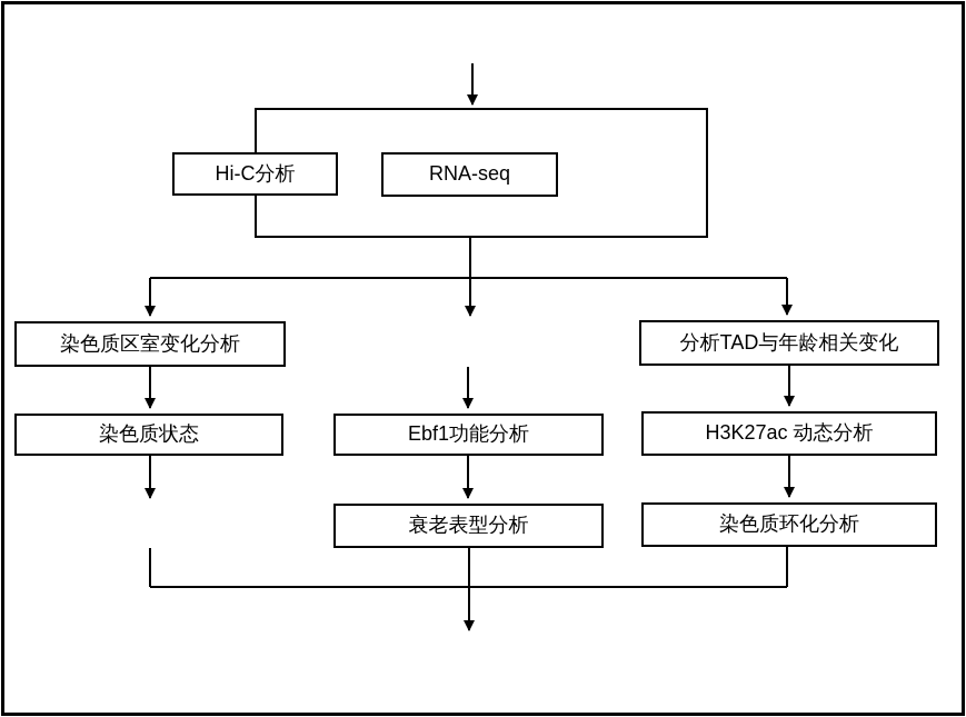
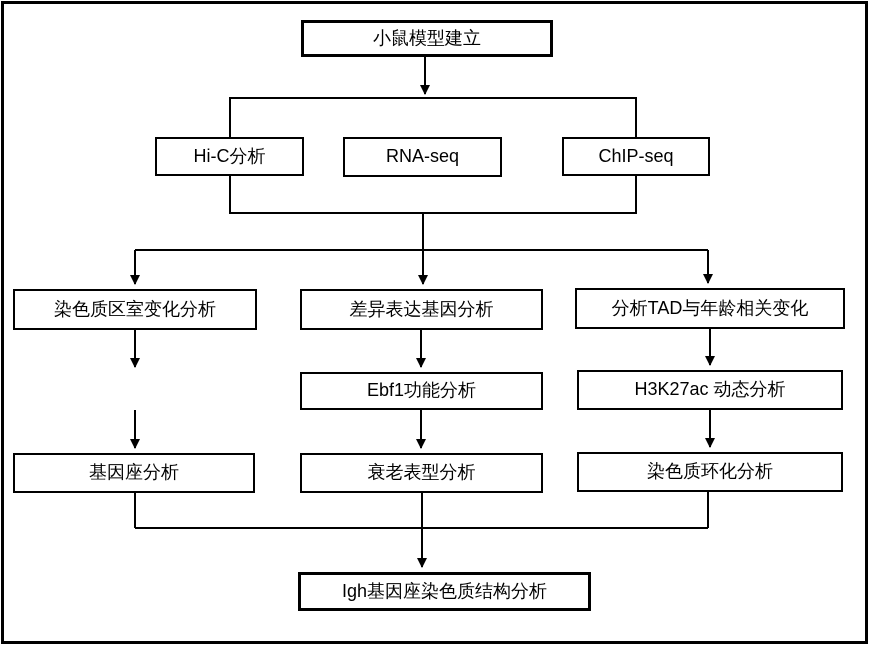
+ 小鼠模型建立
  Hi-C分析
  RNA-seq
+ ChIP-seq
  染色质区室变化分析
+ 差异表达基因分析
  分析TAD与年龄相关变化
- 染色质状态
  Ebf1功能分析
  H3K27ac 动态分析
+ 基因座分析
  衰老表型分析
  染色质环化分析
+ Igh基因座染色质结构分析
